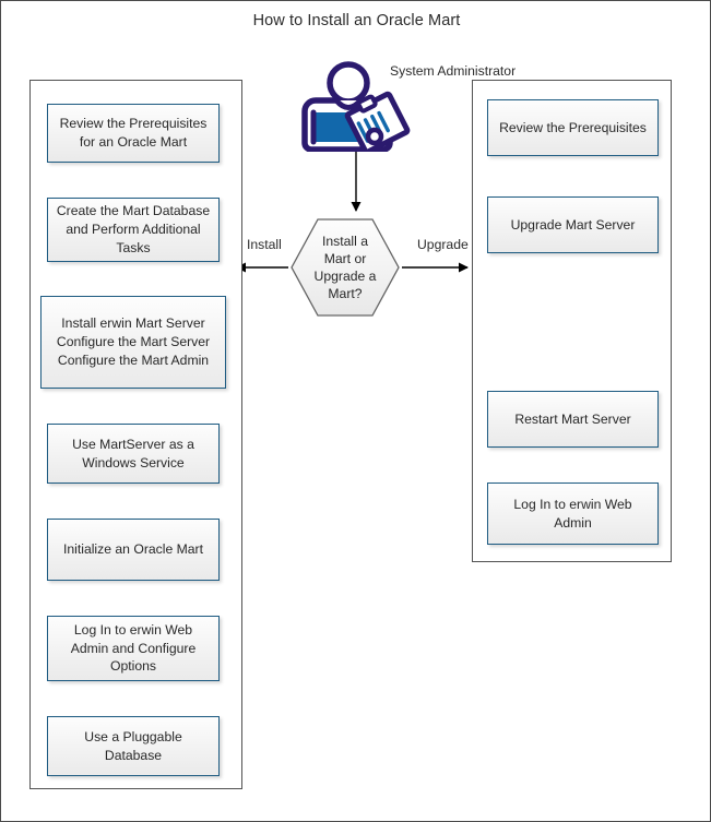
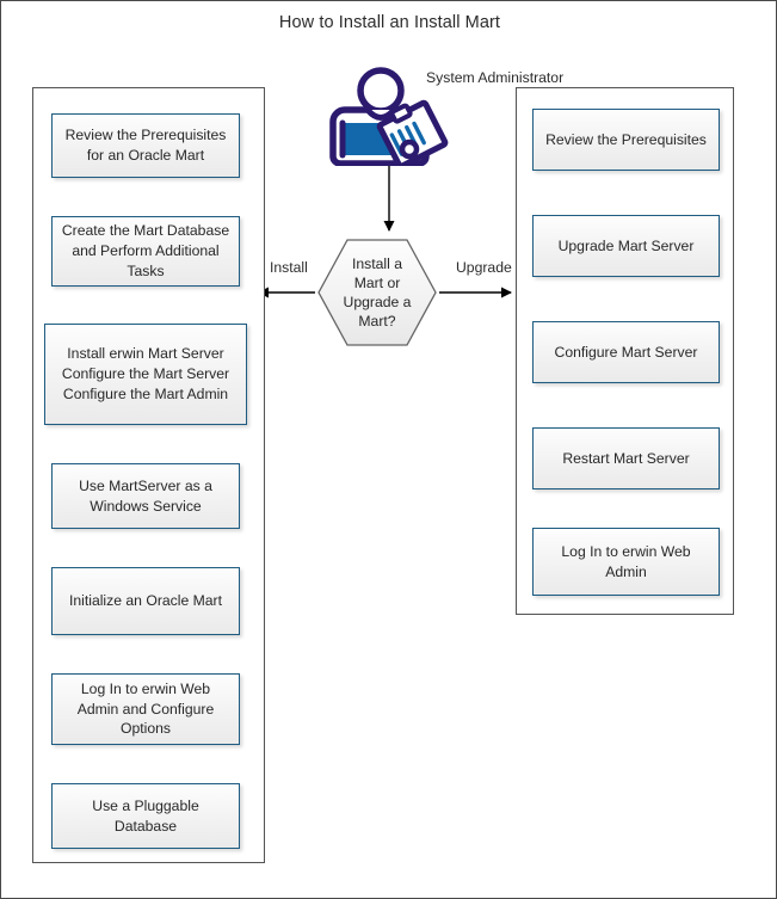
- How to Install an Oracle Mart
+ How to Install an Install Mart
  System Administrator
  Install a
  Mart or
  Upgrade a
  Mart?
  Install
  Upgrade
  Review the Prerequisites
  for an Oracle Mart
  Create the Mart Database
  and Perform Additional
  Tasks
  Install erwin Mart Server
  Configure the Mart Server
  Configure the Mart Admin
  Use MartServer as a
  Windows Service
  Initialize an Oracle Mart
  Log In to erwin Web
  Admin and Configure
  Options
  Use a Pluggable Database
  Review the Prerequisites
  Upgrade Mart Server
+ Configure Mart Server
  Restart Mart Server
  Log In to erwin Web
  Admin
